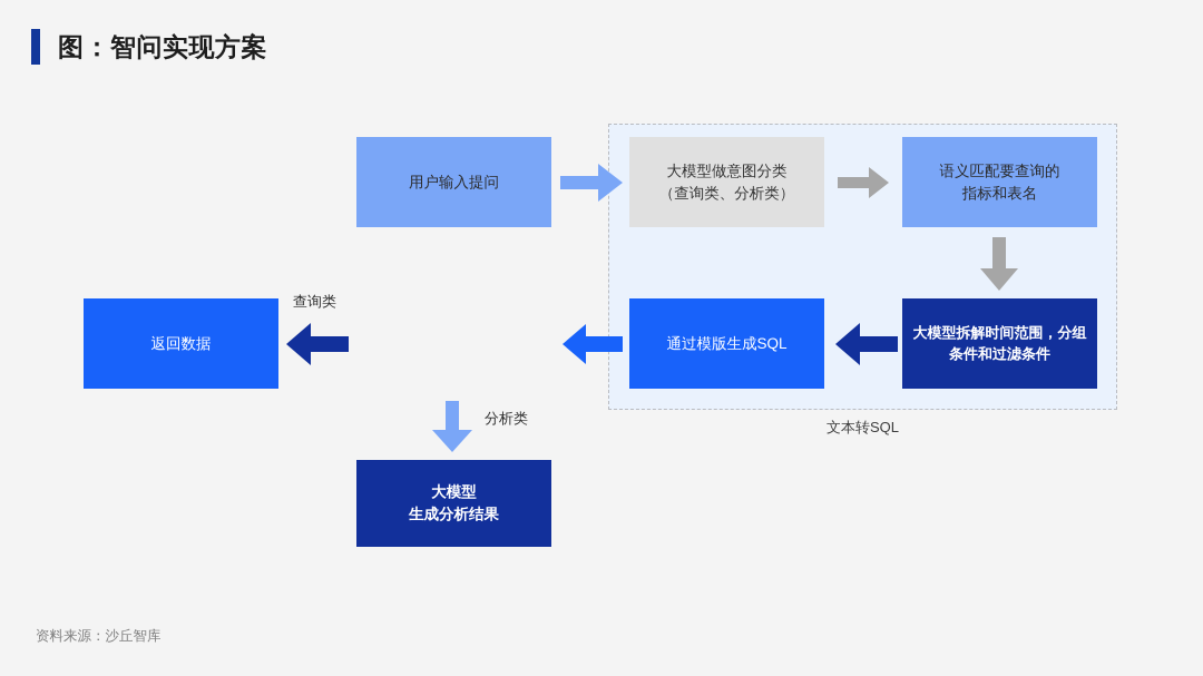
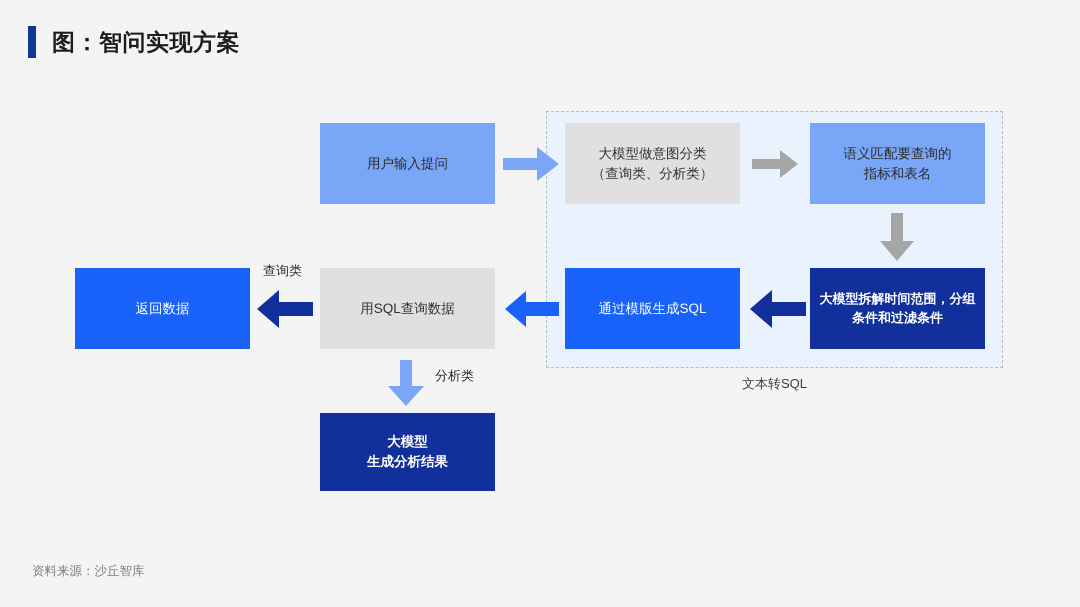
  图：智问实现方案
  文本转SQL
  用户输入提问
  大模型做意图分类
  （查询类、分析类）
  语义匹配要查询的
  指标和表名
  大模型拆解时间范围，分组
  条件和过滤条件
  通过模版生成SQL
+ 用SQL查询数据
  查询类
  返回数据
  分析类
  大模型
  生成分析结果
  资料来源：沙丘智库
